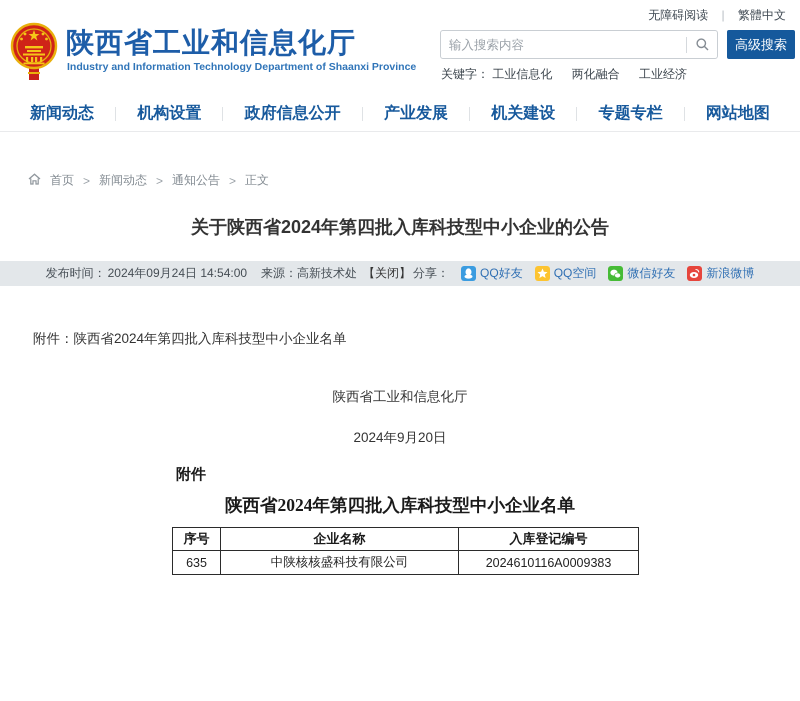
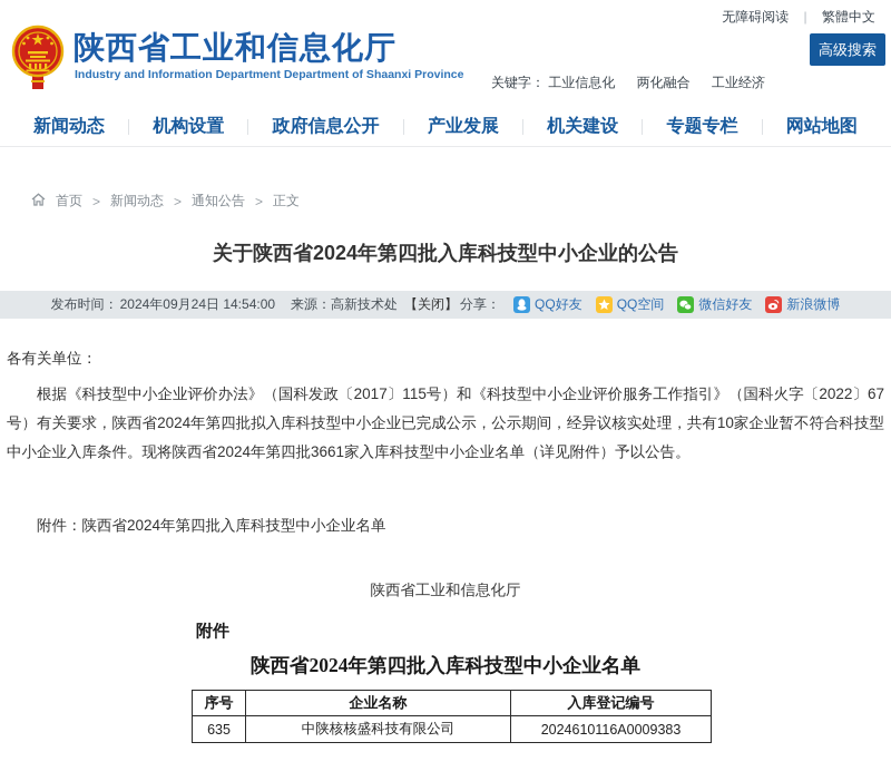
  无障碍阅读 | 繁體中文
  陕西省工业和信息化厅
- Industry and Information Technology Department of Shaanxi Province
+ Industry and Information Department Department of Shaanxi Province
- 输入搜索内容
  高级搜索
  关键字： 工业信息化 两化融合 工业经济
  新闻动态
  机构设置
  政府信息公开
  产业发展
  机关建设
  专题专栏
  网站地图
  首页
  >
  新闻动态
  >
  通知公告
  >
  正文
  关于陕西省2024年第四批入库科技型中小企业的公告
  发布时间：
  2024年09月24日 14:54:00
  来源：
  高新技术处
  【关闭】
  分享：
  QQ好友
  QQ空间
  微信好友
  新浪微博
+ 各有关单位：
+ 根据《科技型中小企业评价办法》（国科发政〔2017〕115号）和《科技型中小企业评价服务工作指引》（国科火字〔2022〕67号）有关要求，陕西省2024年第四批拟入库科技型中小企业已完成公示，公示期间，经异议核实处理，共有10家企业暂不符合科技型中小企业入库条件。现将陕西省2024年第四批3661家入库科技型中小企业名单（详见附件）予以公告。
  附件：陕西省2024年第四批入库科技型中小企业名单
  陕西省工业和信息化厅
- 2024年9月20日
  附件
  陕西省2024年第四批入库科技型中小企业名单
  序号	企业名称	入库登记编号
  635	中陕核核盛科技有限公司	2024610116A0009383
